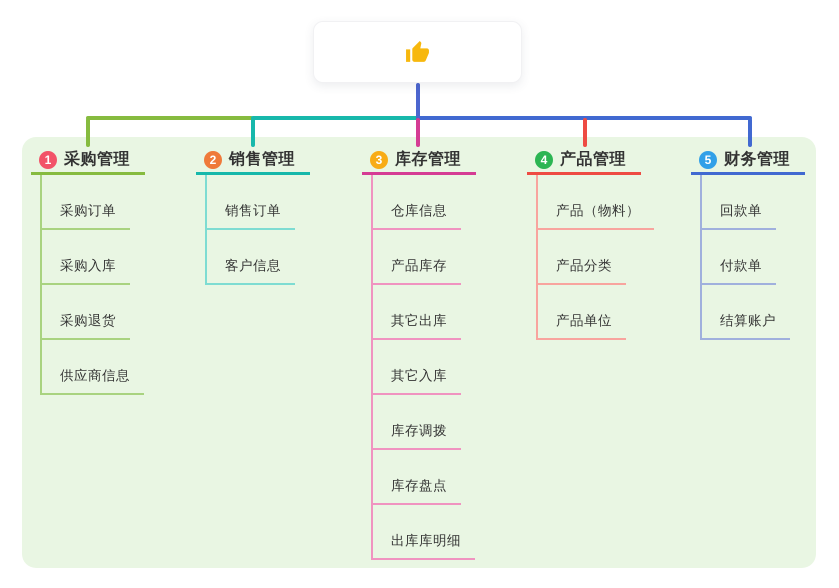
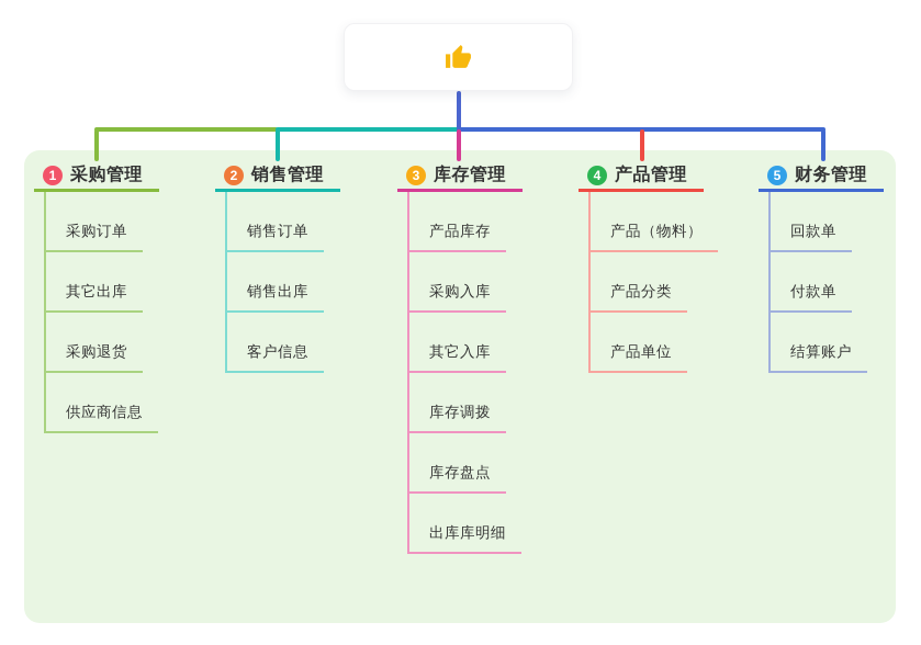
  1
  采购管理
  采购订单
- 采购入库
+ 其它出库
  采购退货
  供应商信息
  2
  销售管理
  销售订单
+ 销售出库
  客户信息
  3
  库存管理
- 仓库信息
  产品库存
- 其它出库
+ 采购入库
  其它入库
  库存调拨
  库存盘点
  出库库明细
  4
  产品管理
  产品（物料）
  产品分类
  产品单位
  5
  财务管理
  回款单
  付款单
  结算账户
